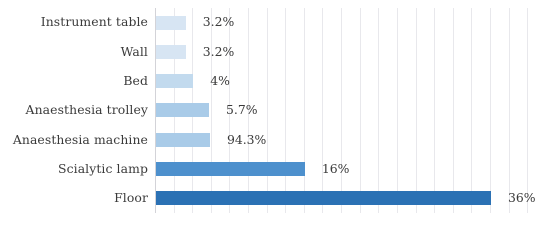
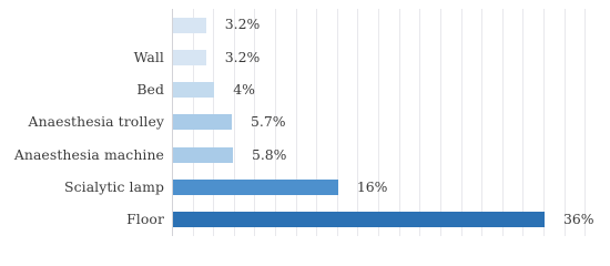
- Instrument table
  3.2%
  Wall
  3.2%
  Bed
  4%
  Anaesthesia trolley
  5.7%
  Anaesthesia machine
- 94.3%
+ 5.8%
  Scialytic lamp
  16%
  Floor
  36%
